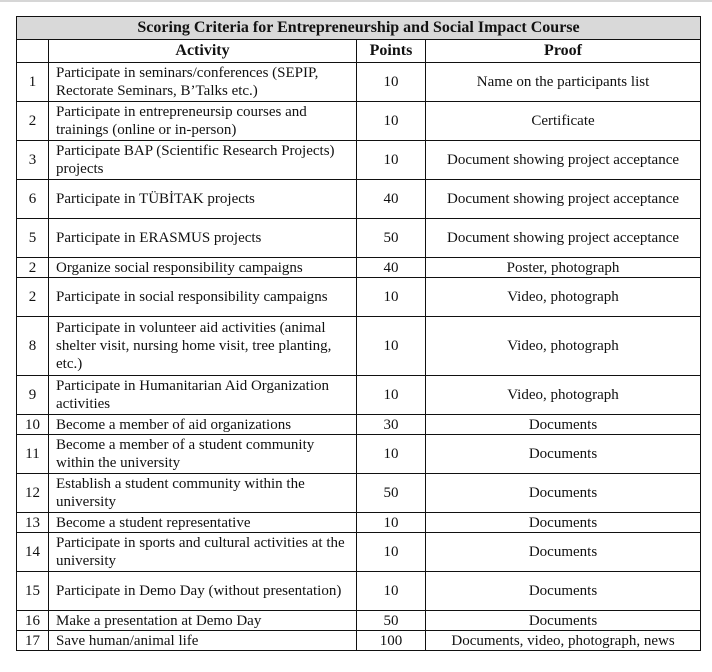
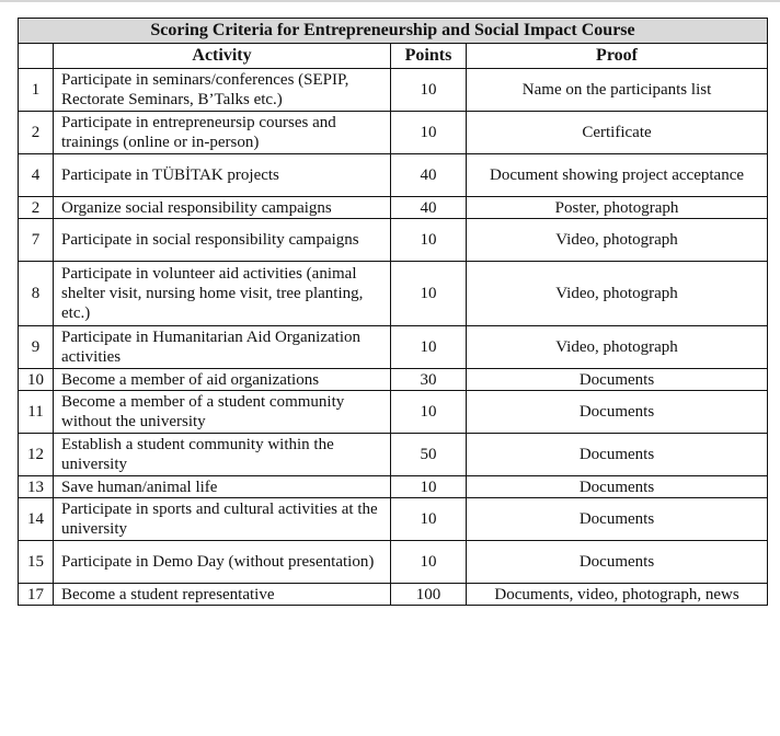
  Scoring Criteria for Entrepreneurship and Social Impact Course
  	Activity	Points	Proof
  1	Participate in seminars/conferences (SEPIP, Rectorate Seminars, B’Talks etc.)	10	Name on the participants list
  2	Participate in entrepreneursip courses and trainings (online or in-person)	10	Certificate
- 3	Participate BAP (Scientific Research Projects) projects	10	Document showing project acceptance
- 6	Participate in TÜBİTAK projects	40	Document showing project acceptance
+ 4	Participate in TÜBİTAK projects	40	Document showing project acceptance
- 5	Participate in ERASMUS projects	50	Document showing project acceptance
  2	Organize social responsibility campaigns	40	Poster, photograph
- 2	Participate in social responsibility campaigns	10	Video, photograph
+ 7	Participate in social responsibility campaigns	10	Video, photograph
  8	Participate in volunteer aid activities (animal shelter visit, nursing home visit, tree planting, etc.)	10	Video, photograph
  9	Participate in Humanitarian Aid Organization activities	10	Video, photograph
  10	Become a member of aid organizations	30	Documents
- 11	Become a member of a student community within the university	10	Documents
+ 11	Become a member of a student community without the university	10	Documents
  12	Establish a student community within the university	50	Documents
- 13	Become a student representative	10	Documents
+ 13	Save human/animal life	10	Documents
  14	Participate in sports and cultural activities at the university	10	Documents
  15	Participate in Demo Day (without presentation)	10	Documents
- 16	Make a presentation at Demo Day	50	Documents
- 17	Save human/animal life	100	Documents, video, photograph, news
+ 17	Become a student representative	100	Documents, video, photograph, news
